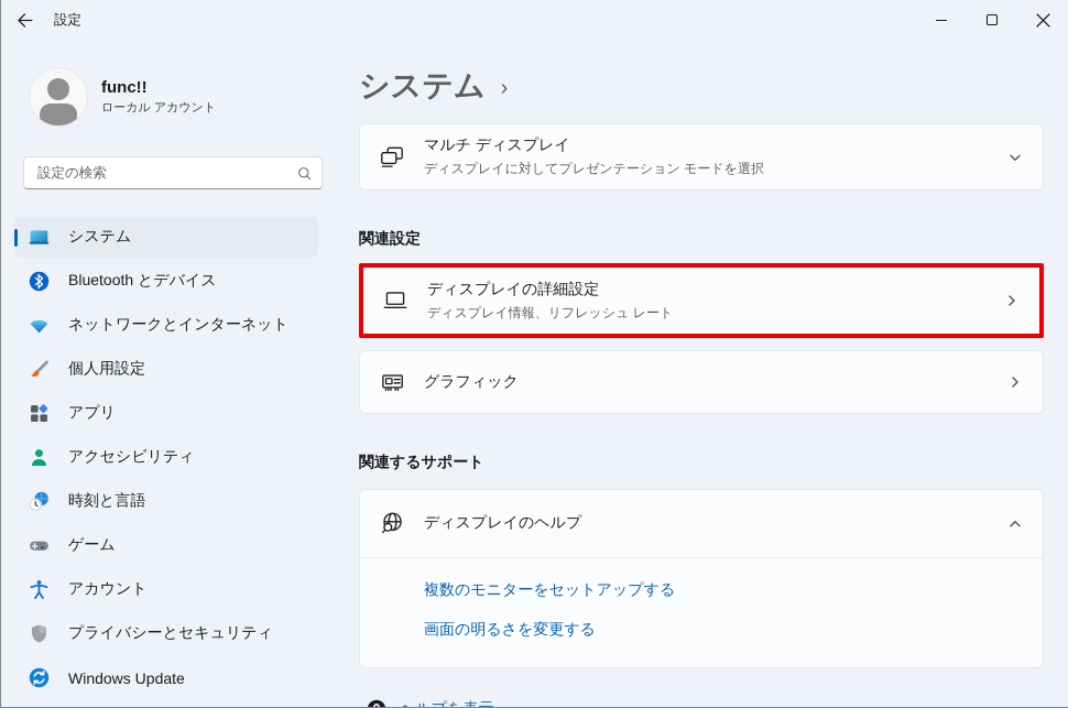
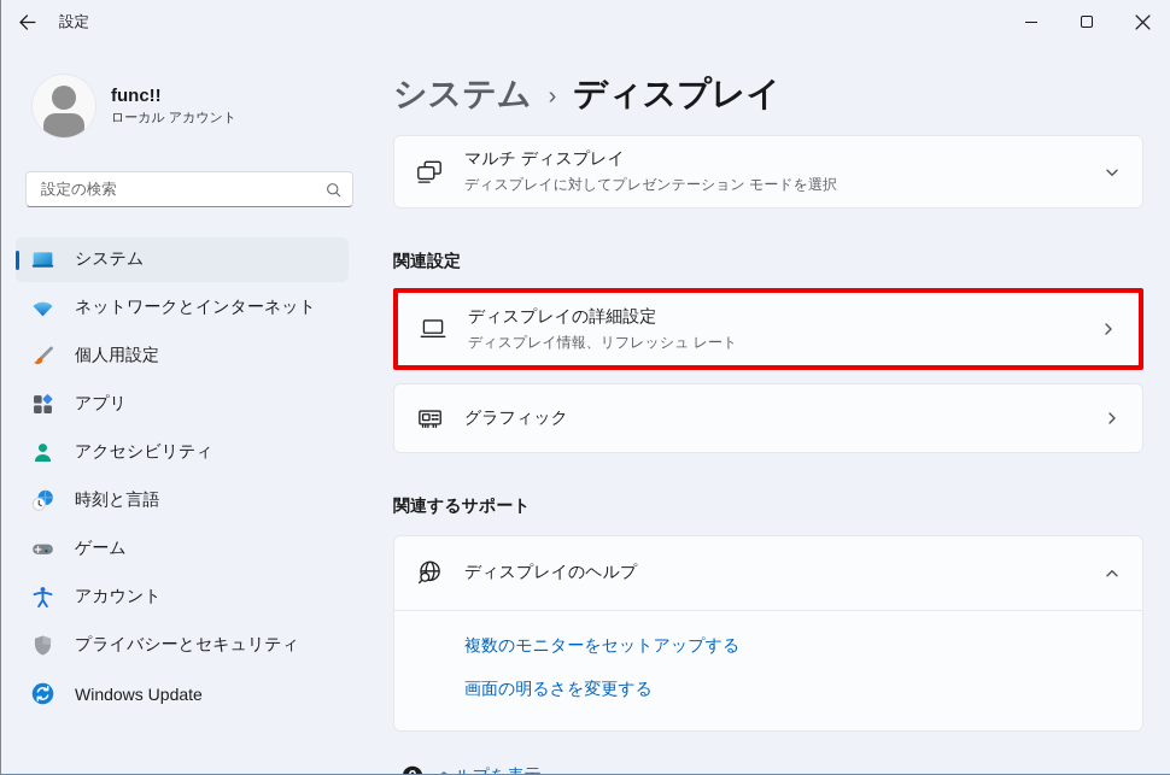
  設定
  func!!
  ローカル アカウント
  設定の検索
  システム
- Bluetooth とデバイス
  ネットワークとインターネット
  個人用設定
  アプリ
  アクセシビリティ
  時刻と言語
  ゲーム
  アカウント
  プライバシーとセキュリティ
  Windows Update
  システム
  ›
+ ディスプレイ
  マルチ ディスプレイ
  ディスプレイに対してプレゼンテーション モードを選択
  関連設定
  ディスプレイの詳細設定
  ディスプレイ情報、リフレッシュ レート
  グラフィック
  関連するサポート
  ディスプレイのヘルプ
  複数のモニターをセットアップする
  画面の明るさを変更する
